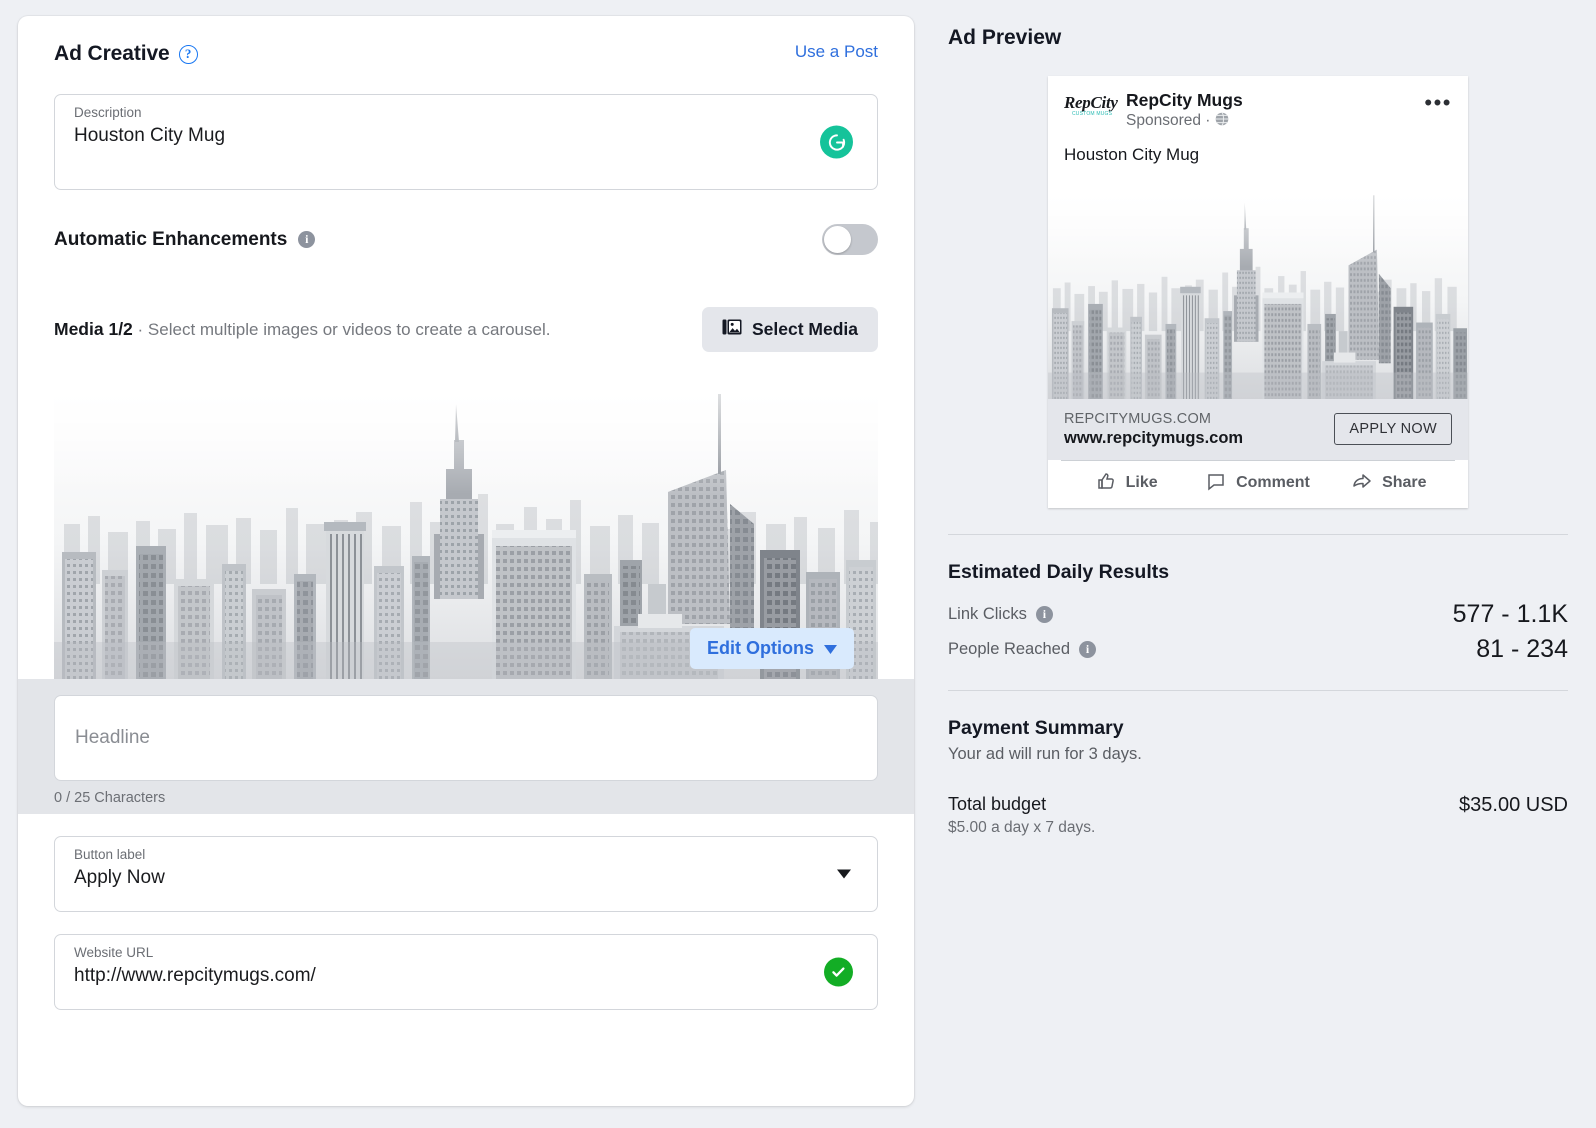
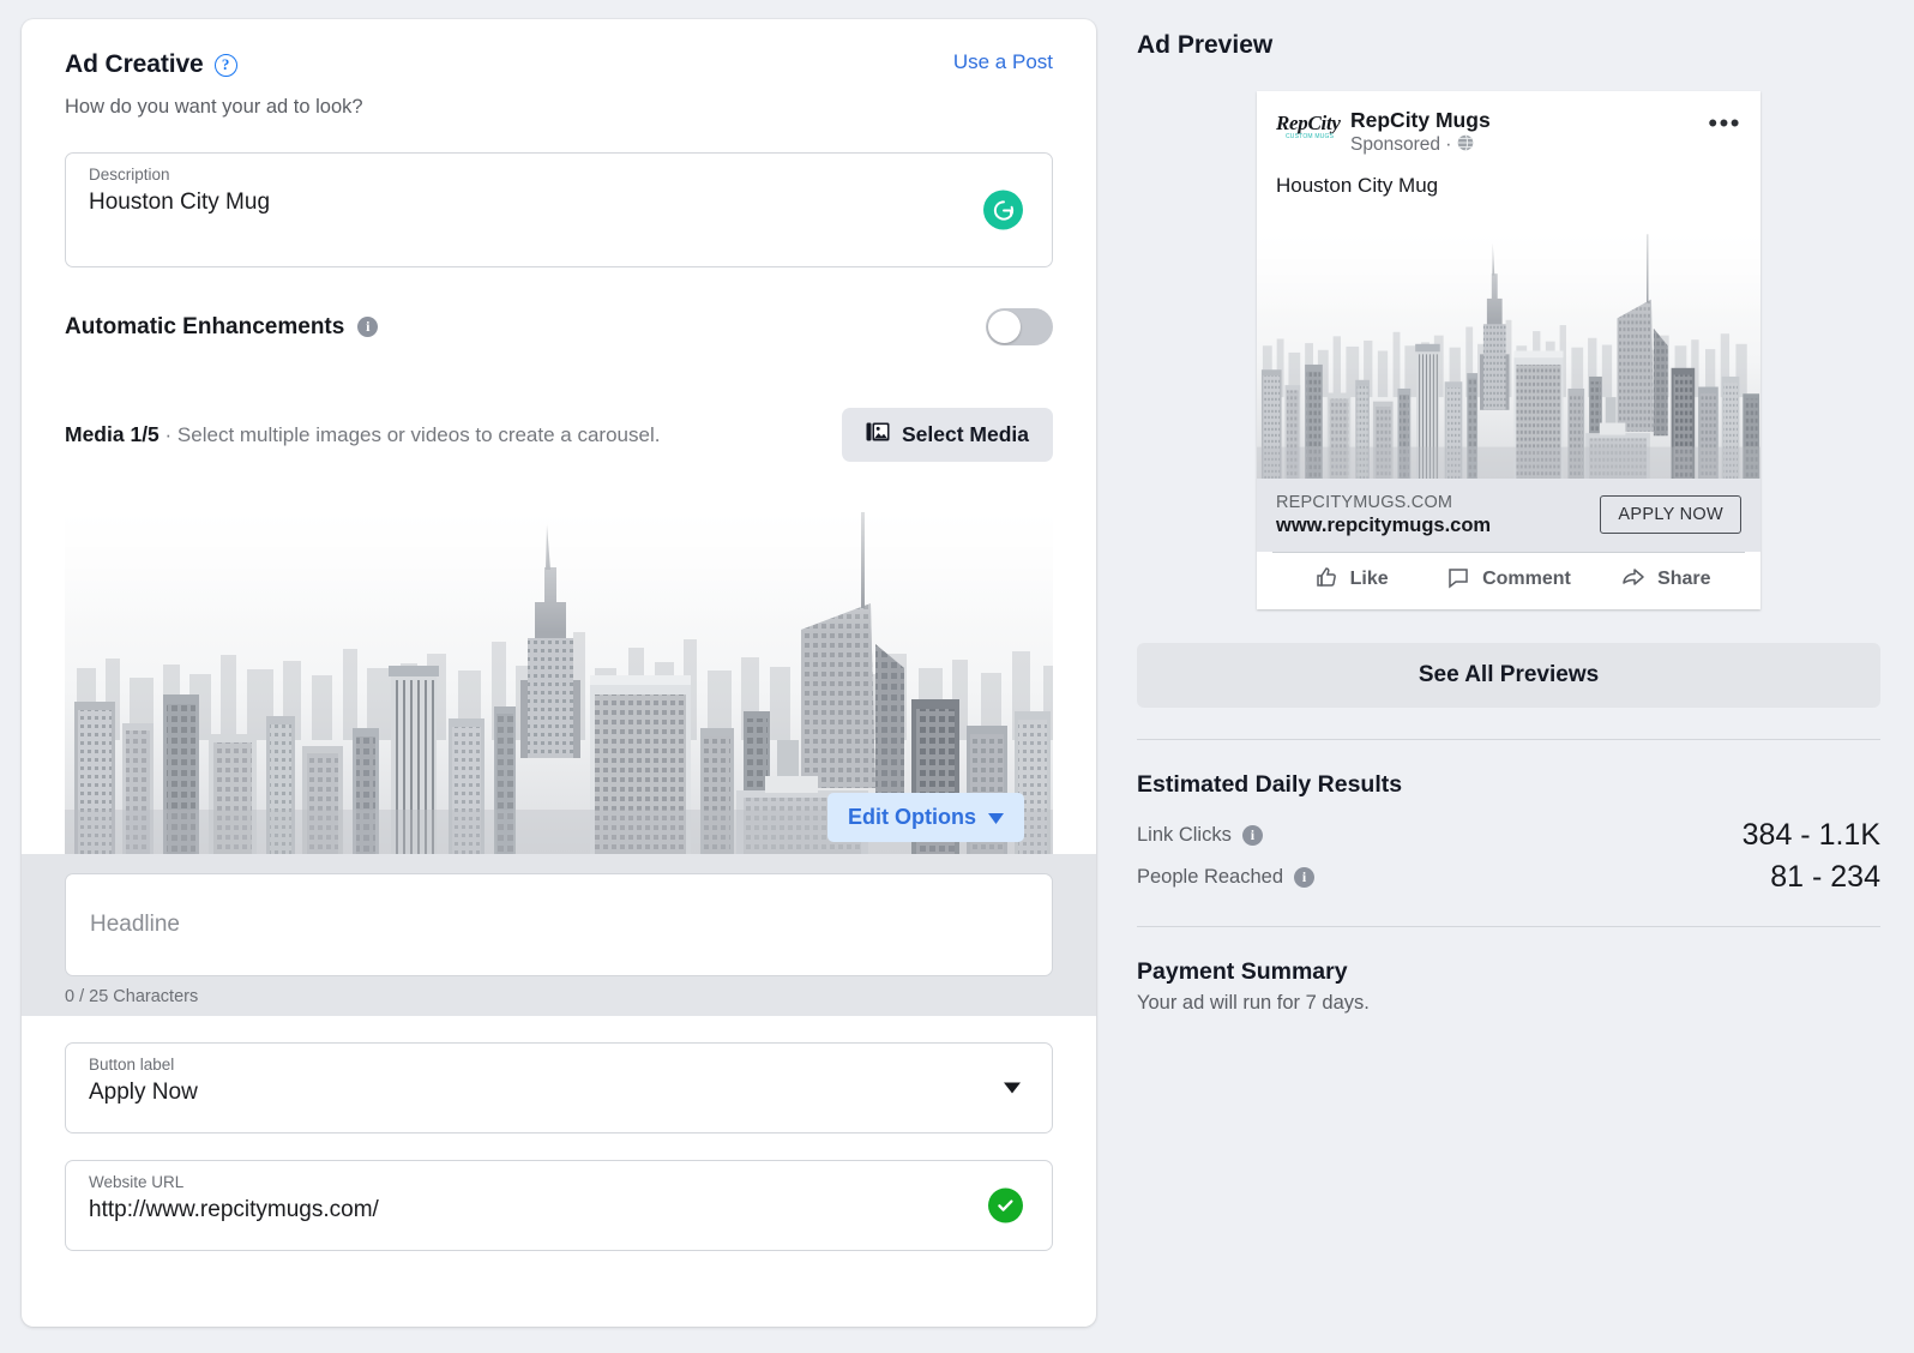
  Ad Creative
  ?
  Use a Post
+ How do you want your ad to look?
  Description
  Houston City Mug
  Automatic Enhancements
  i
- Media 1/2 · Select multiple images or videos to create a carousel.
+ Media 1/5 · Select multiple images or videos to create a carousel.
  Select Media
  Edit Options
  Headline
  0 / 25 Characters
  Button label
  Apply Now
  Website URL
  http://www.repcitymugs.com/
  Ad Preview
  RepCity
  RepCity Mugs
  Sponsored ·
  •••
  Houston City Mug
  REPCITYMUGS.COM
  www.repcitymugs.com
  APPLY NOW
  Like
  Comment
  Share
+ See All Previews
  Estimated Daily Results
  Link Clicks
  i
- 577 - 1.1K
+ 384 - 1.1K
  People Reached
  i
  81 - 234
  Payment Summary
- Your ad will run for 3 days.
+ Your ad will run for 7 days.
- Total budget
- $5.00 a day x 7 days.
- $35.00 USD
